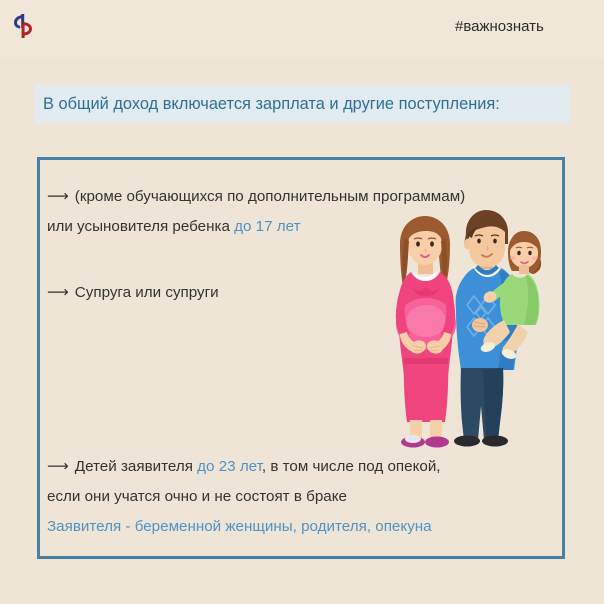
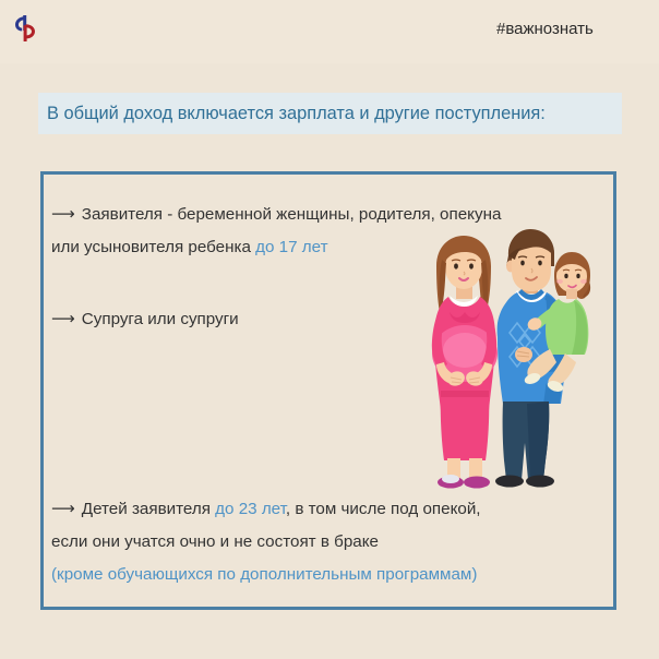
  #важнознать
  В общий доход включается зарплата и другие поступления:
- ⟶ (кроме обучающихся по дополнительным программам)
+ ⟶ Заявителя - беременной женщины, родителя, опекуна
  или усыновителя ребенка до 17 лет
  ⟶ Супруга или супруги
  ⟶ Детей заявителя до 23 лет, в том числе под опекой,
  если они учатся очно и не состоят в браке
- Заявителя - беременной женщины, родителя, опекуна
+ (кроме обучающихся по дополнительным программам)
